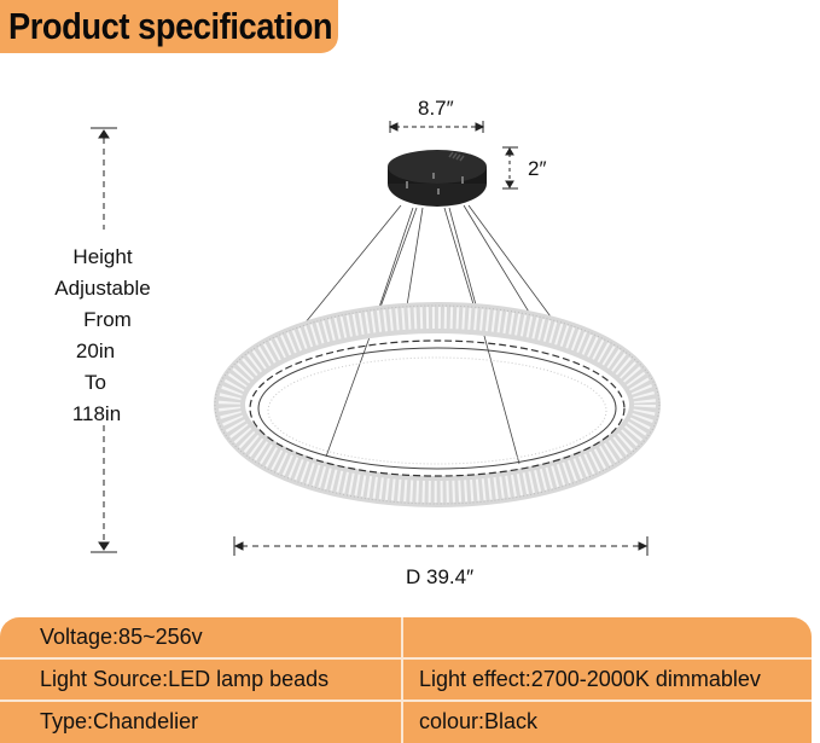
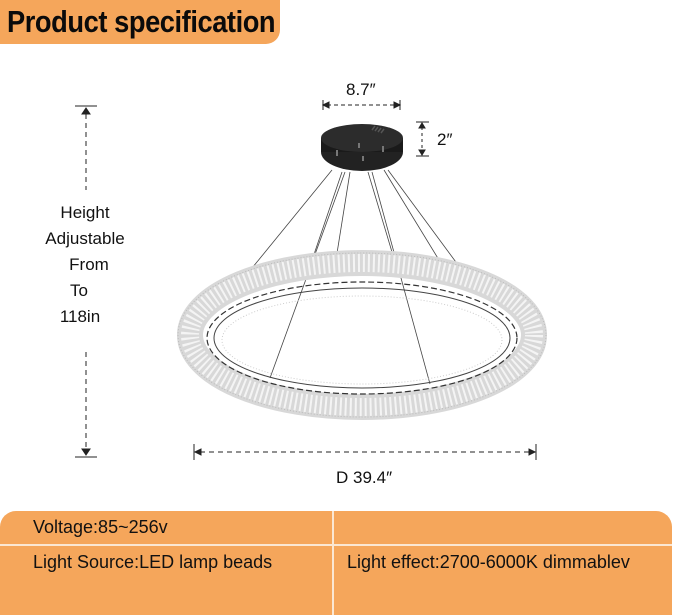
  Product specification
  Height
  Adjustable
  From
- 20in
  To
  118in
  8.7″
  2″
  D 39.4″
  Voltage:85~256v
  Light Source:LED lamp beads
- Light effect:2700-2000K dimmablev
+ Light effect:2700-6000K dimmablev
- Type:Chandelier
- colour:Black
